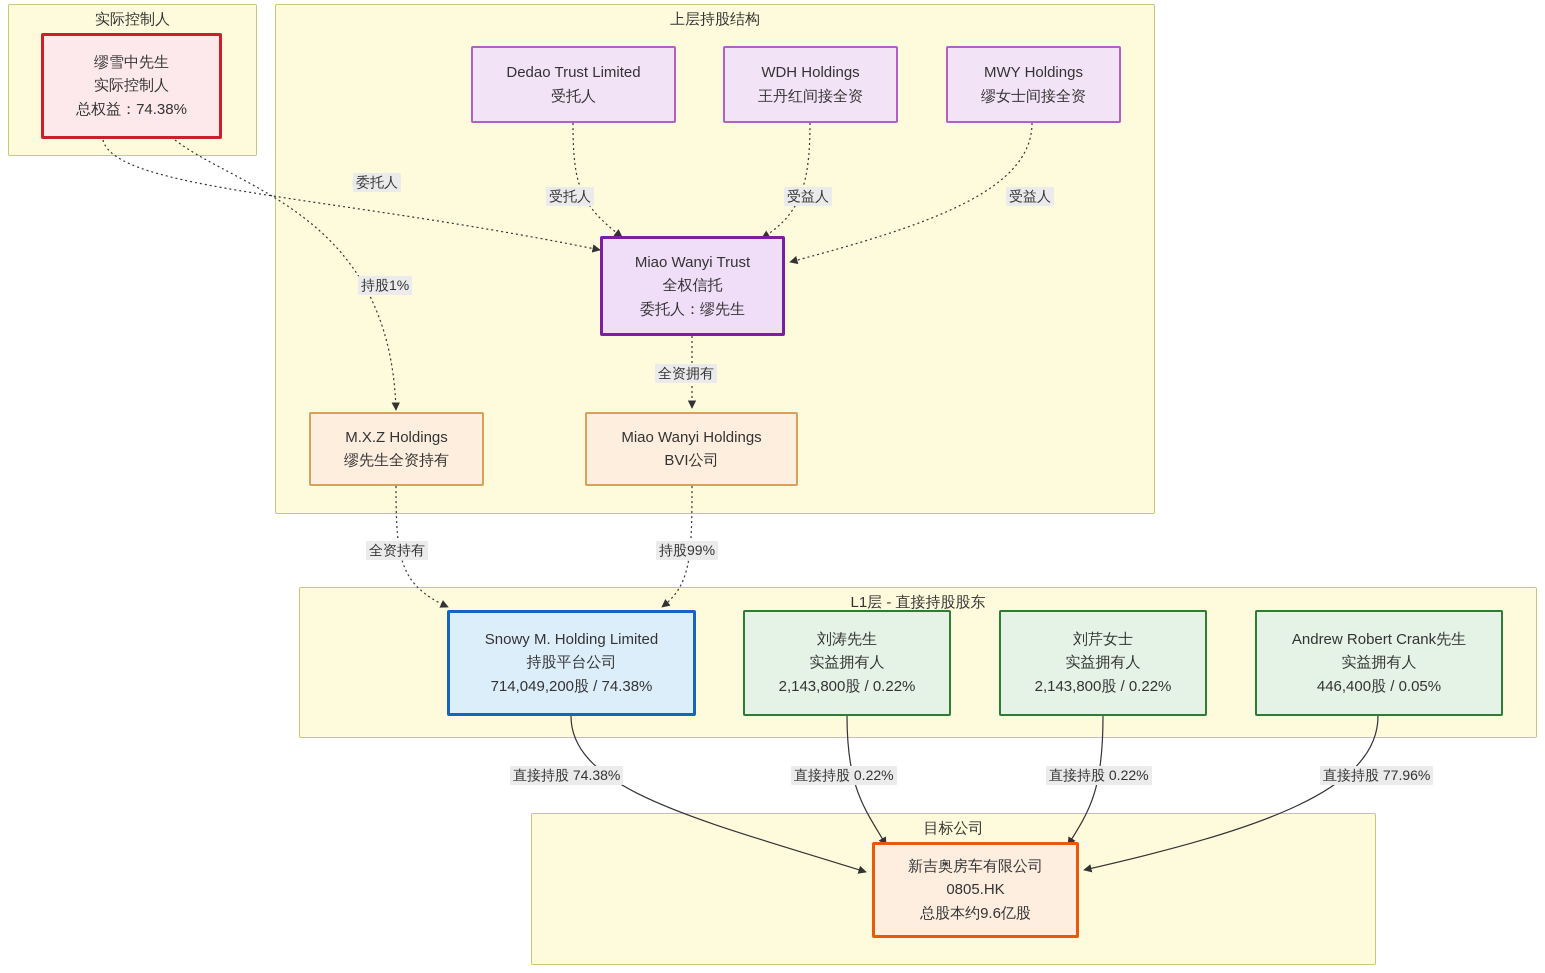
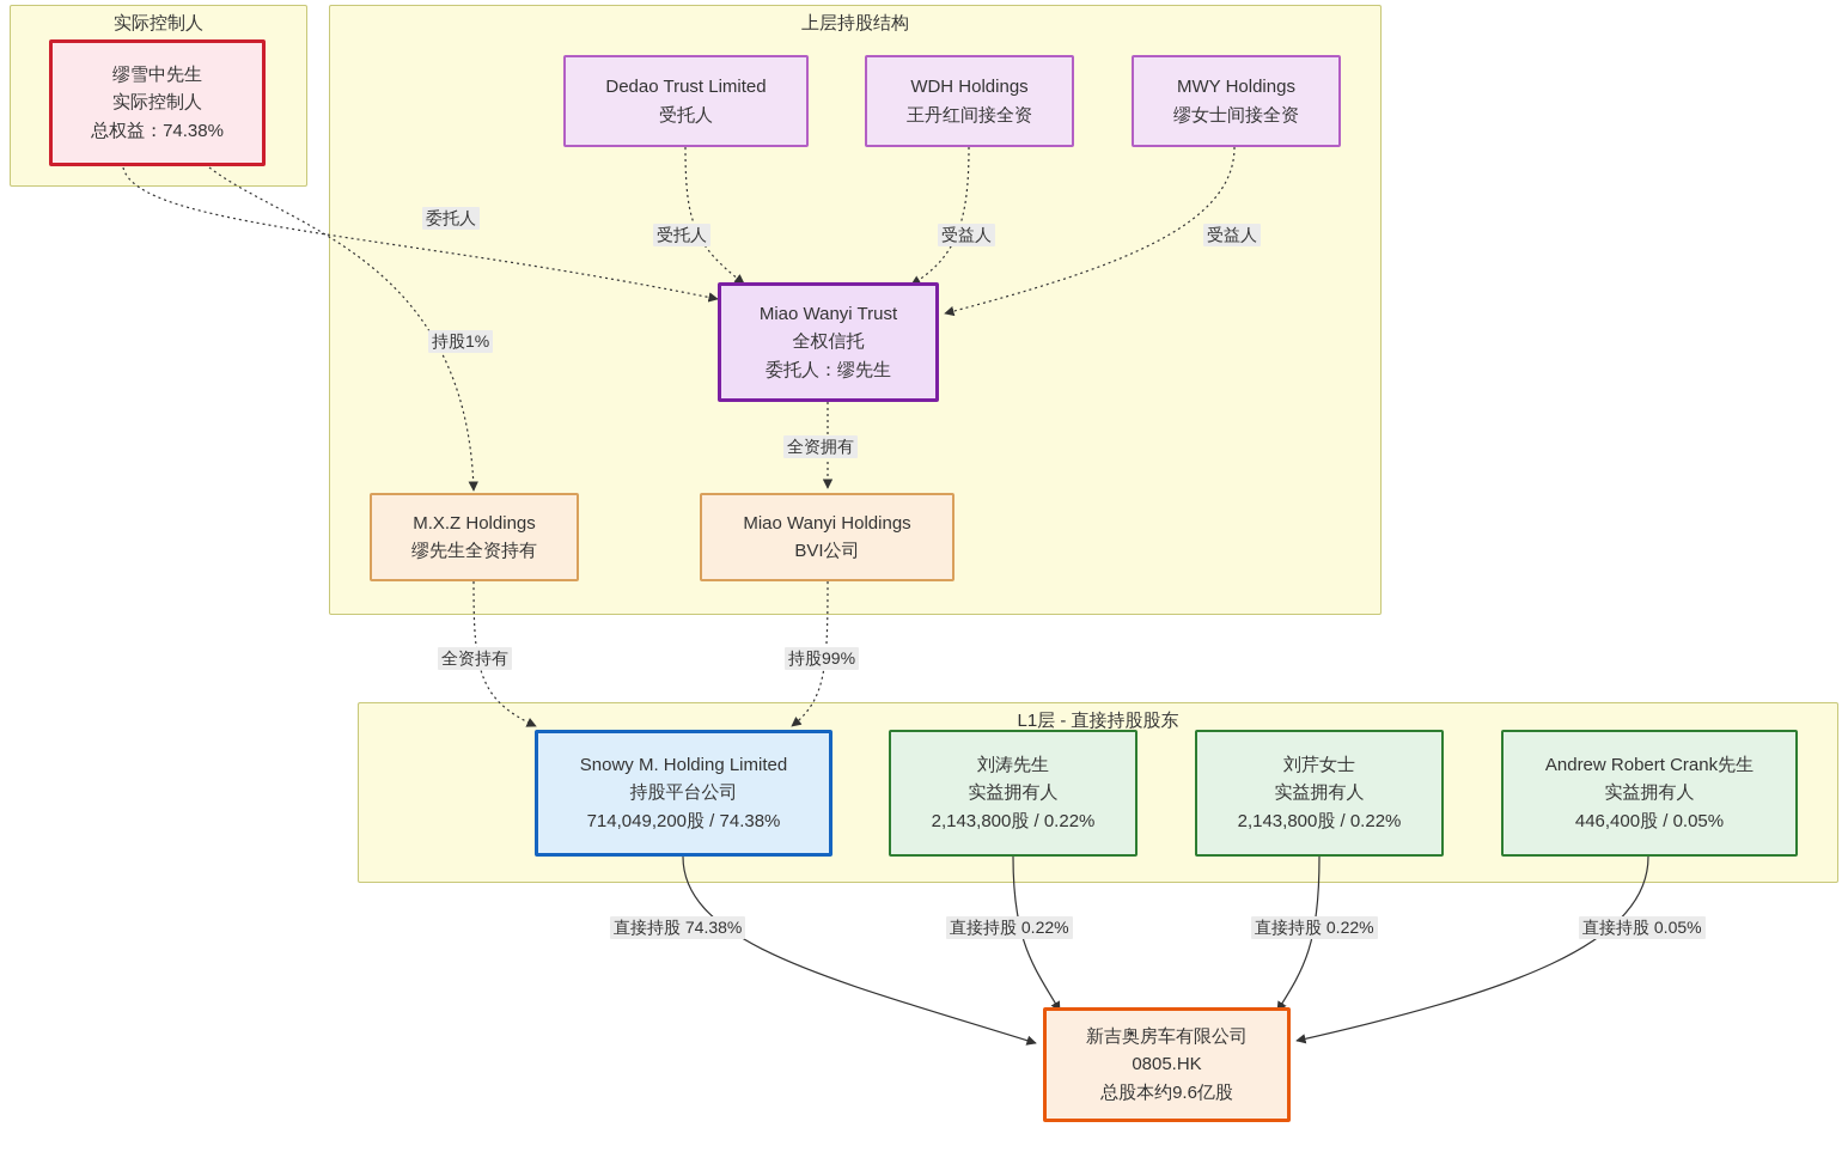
  实际控制人
  上层持股结构
  L1层 - 直接持股股东
- 目标公司
  缪雪中先生
  实际控制人
  总权益：74.38%
  Dedao Trust Limited
  受托人
  WDH Holdings
  王丹红间接全资
  MWY Holdings
  缪女士间接全资
  Miao Wanyi Trust
  全权信托
  委托人：缪先生
  M.X.Z Holdings
  缪先生全资持有
  Miao Wanyi Holdings
  BVI公司
  Snowy M. Holding Limited
  持股平台公司
  714,049,200股 / 74.38%
  刘涛先生
  实益拥有人
  2,143,800股 / 0.22%
  刘芹女士
  实益拥有人
  2,143,800股 / 0.22%
  Andrew Robert Crank先生
  实益拥有人
  446,400股 / 0.05%
  新吉奥房车有限公司
  0805.HK
  总股本约9.6亿股
  委托人
  受托人
  受益人
  受益人
  持股1%
  全资拥有
  全资持有
  持股99%
  直接持股 74.38%
  直接持股 0.22%
  直接持股 0.22%
- 直接持股 77.96%
+ 直接持股 0.05%
